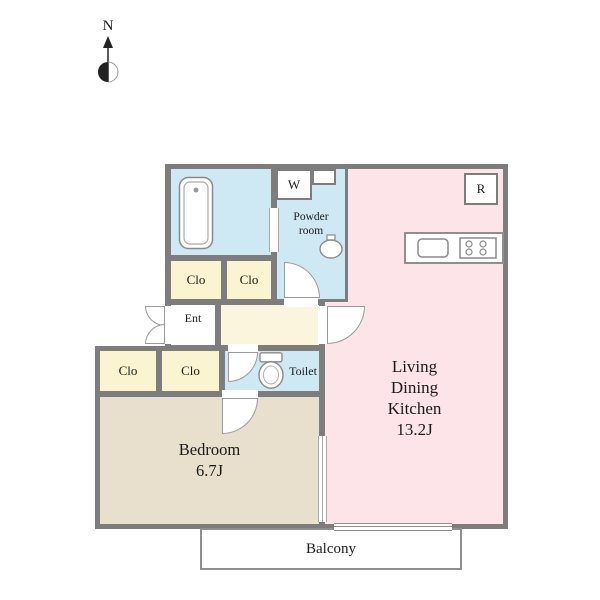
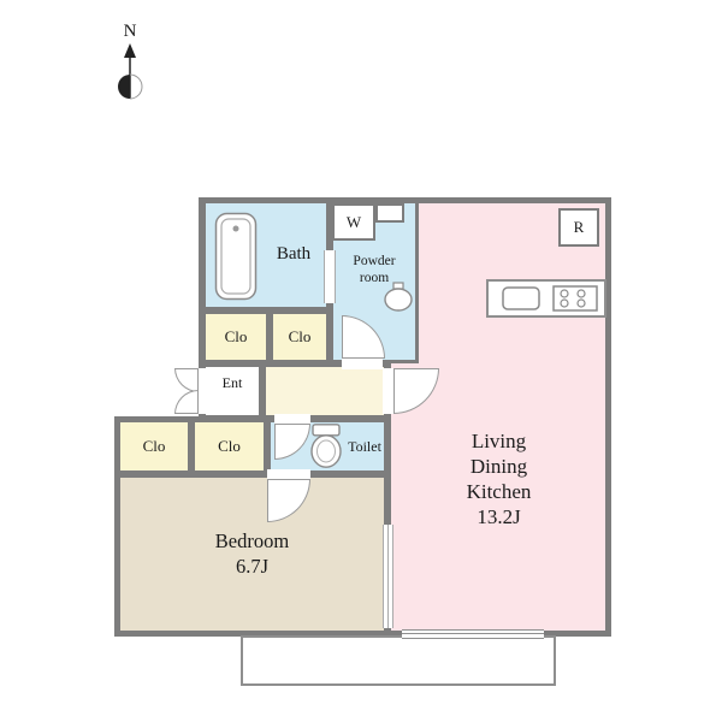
  N
  W
  R
+ Bath
  Powder
  room
  Clo
  Clo
  Ent
  Clo
  Clo
  Toilet
  Bedroom
  6.7J
  Living
  Dining
  Kitchen
  13.2J
- Balcony
